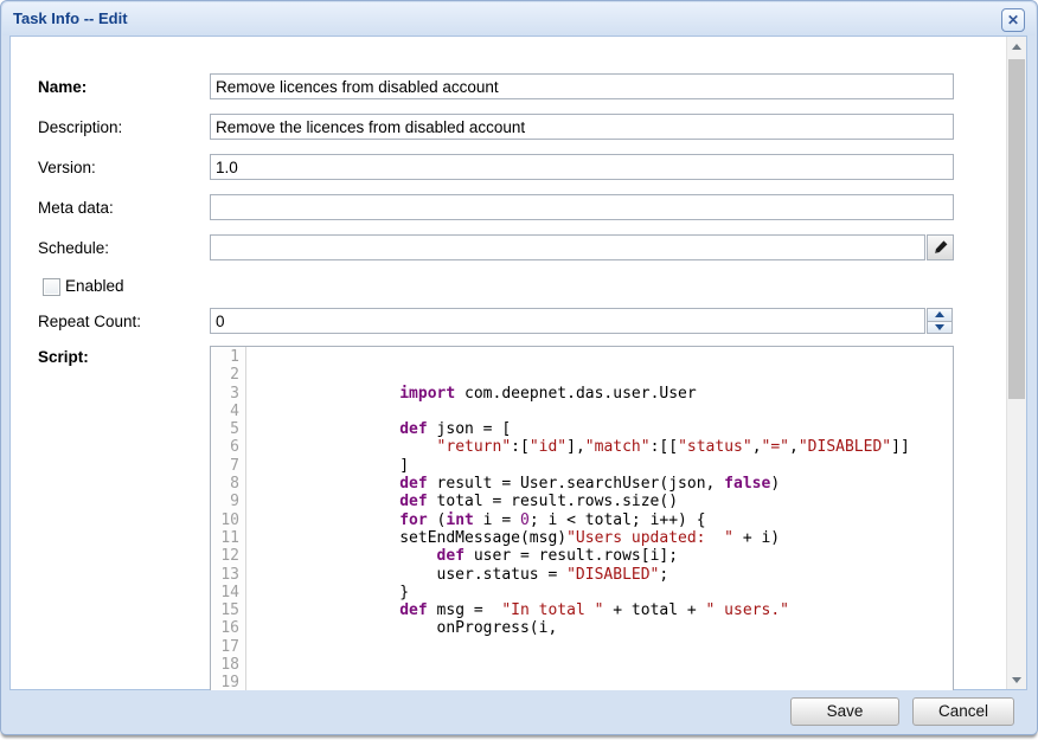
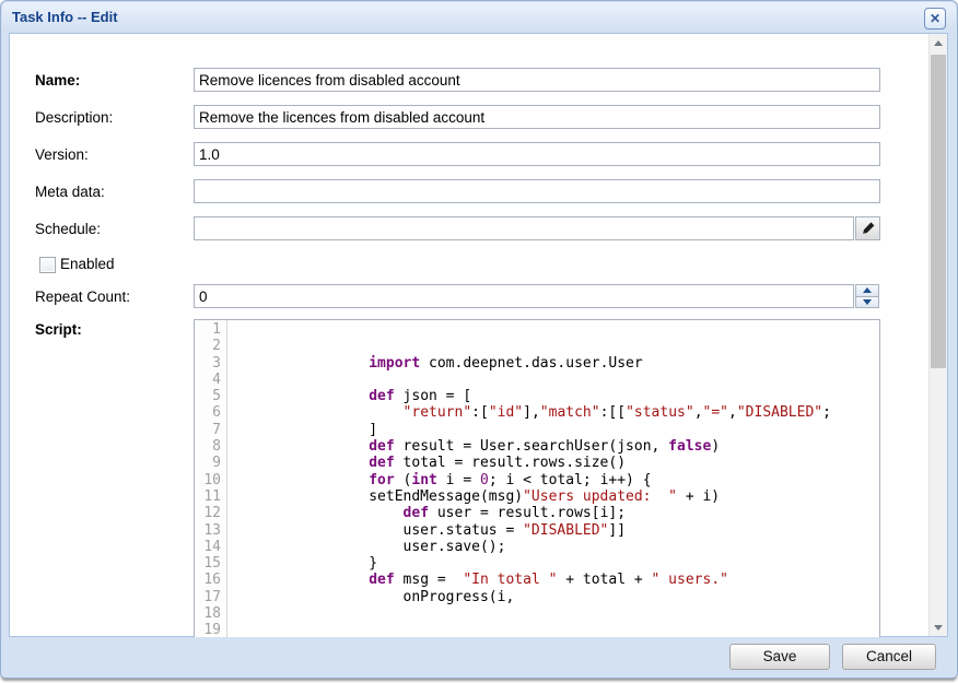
  Task Info -- Edit
  ✕
  Name:
  Remove licences from disabled account
  Description:
  Remove the licences from disabled account
  Version:
  1.0
  Meta data:
  Schedule:
  Enabled
  Repeat Count:
  0
  Script:
  1
  2
  3
  4
  5
  6
  7
  8
  9
  10
  11
  12
  13
  14
  15
  16
  17
  18
  19
  import com.deepnet.das.user.User
  def json = [
- "return":["id"],"match":[["status","=","DISABLED"]]
+ "return":["id"],"match":[["status","=","DISABLED";
  ]
  def result = User.searchUser(json, false)
  def total = result.rows.size()
  for (int i = 0; i < total; i++) {
  setEndMessage(msg)"Users updated: " + i)
  def user = result.rows[i];
- user.status = "DISABLED";
+ user.status = "DISABLED"]]
+ user.save();
  }
  def msg = "In total " + total + " users."
  onProgress(i,
  Save
  Cancel
